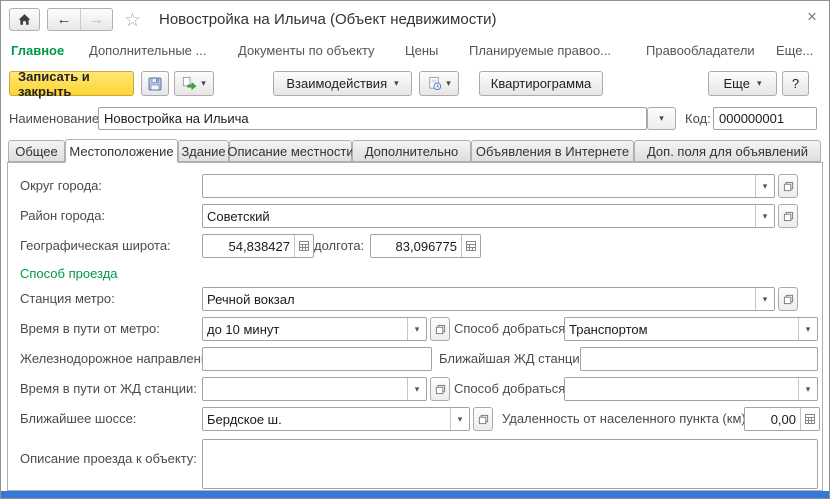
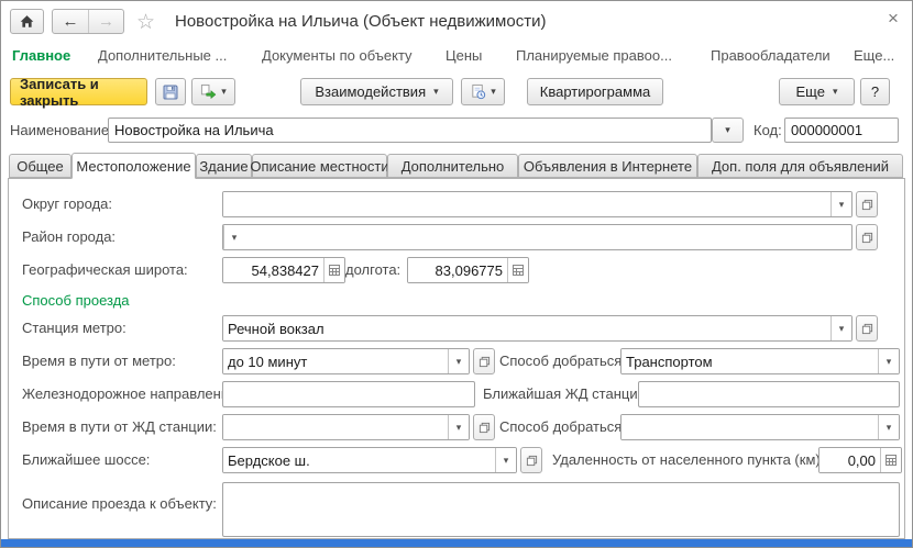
  ←
  →
  ☆
  Новострой­ка на Ильича (Объект недвижимости)
  ×
  Главное
  Дополнительные ...
  Документы по объекту
  Цены
  Планируемые правоо...
  Правообладатели
  Еще...
  Записать и закрыть
  ▾
  Взаимодействия
  ▾
  ▾
  Квартирограмма
  Еще
  ▾
  ?
  Наименование
  Новостройка на Ильича
  ▾
  Код:
  000000001
  Общее
  Местоположение
  Здание
  Описание местности
  Дополнительно
  Объявления в Интернете
  Доп. поля для объявлений
  Округ города:
  ▾
  Район города:
- Советский
  ▾
  Географическая широта:
  54,838427
  долгота:
  83,096775
  Способ проезда
  Станция метро:
  Речной вокзал
  ▾
  Время в пути от метро:
  до 10 минут
  ▾
  Способ добраться
  Транспортом
  ▾
  Железнодорожное направлен
  Ближайшая ЖД станци
  Время в пути от ЖД станции:
  ▾
  Способ добраться
  ▾
  Ближайшее шоссе:
  Бердское ш.
  ▾
  Удаленность от населенного пункта (км
  0,00
  Описание проезда к объекту:
